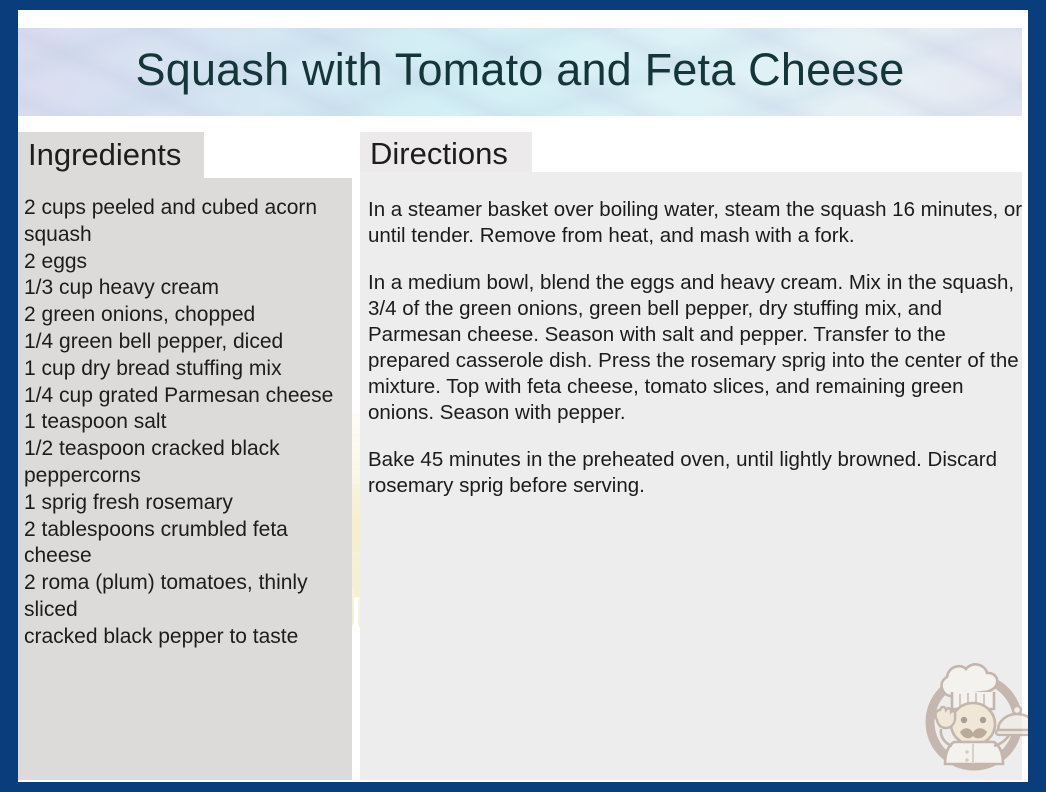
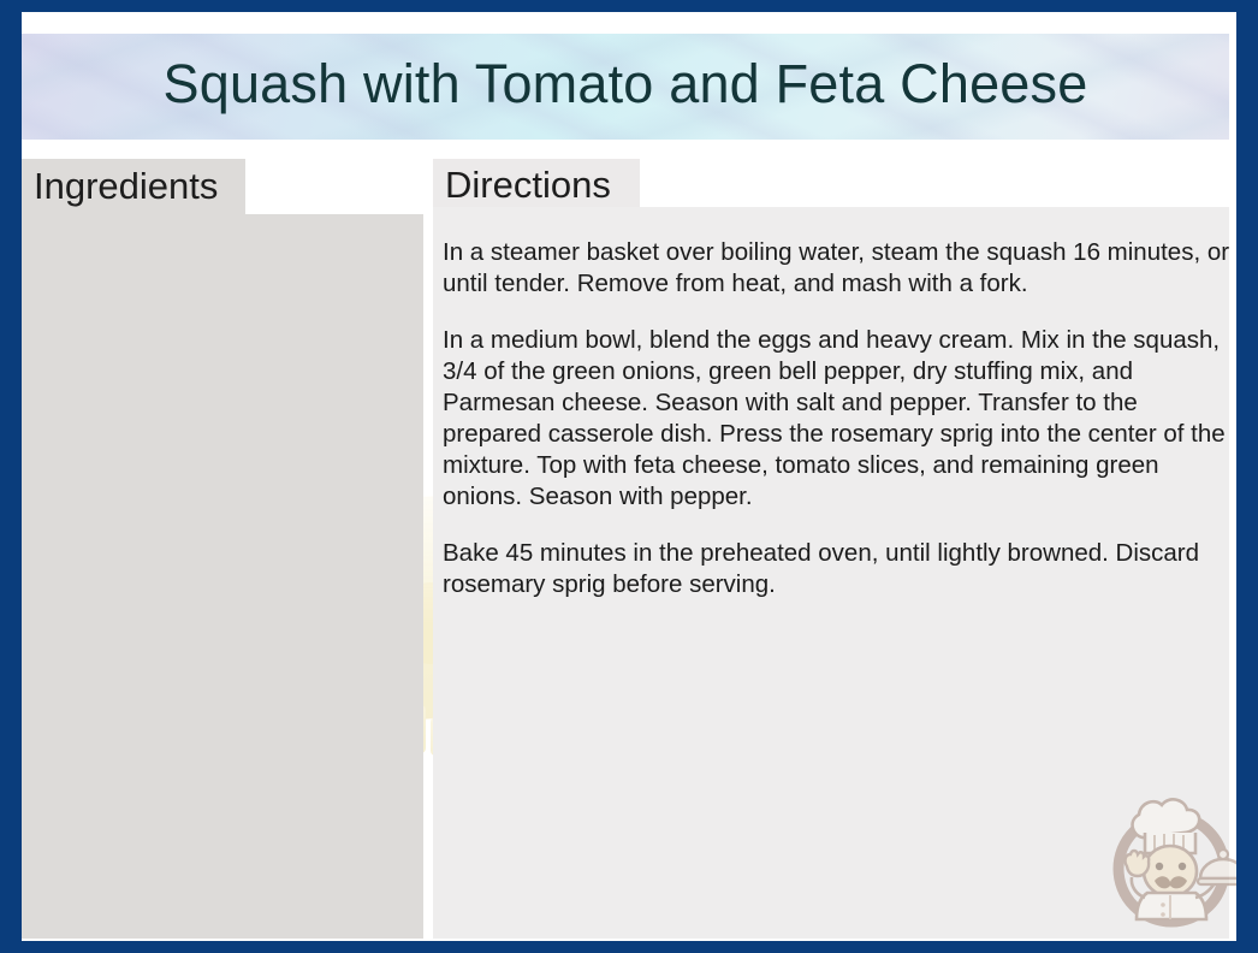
  Squash with Tomato and Feta Cheese
  Ingredients
- 2 cups peeled and cubed acorn squash
- 2 eggs
- 1/3 cup heavy cream
- 2 green onions, chopped
- 1/4 green bell pepper, diced
- 1 cup dry bread stuffing mix
- 1/4 cup grated Parmesan cheese
- 1 teaspoon salt
- 1/2 teaspoon cracked black peppercorns
- 1 sprig fresh rosemary
- 2 tablespoons crumbled feta cheese
- 2 roma (plum) tomatoes, thinly sliced
- cracked black pepper to taste
  Directions
  In a steamer basket over boiling water, steam the squash 16 minutes, or until tender. Remove from heat, and mash with a fork.
  In a medium bowl, blend the eggs and heavy cream. Mix in the squash, 3/4 of the green onions, green bell pepper, dry stuffing mix, and Parmesan cheese. Season with salt and pepper. Transfer to the prepared casserole dish. Press the rosemary sprig into the center of the mixture. Top with feta cheese, tomato slices, and remaining green onions. Season with pepper.
  Bake 45 minutes in the preheated oven, until lightly browned. Discard rosemary sprig before serving.
